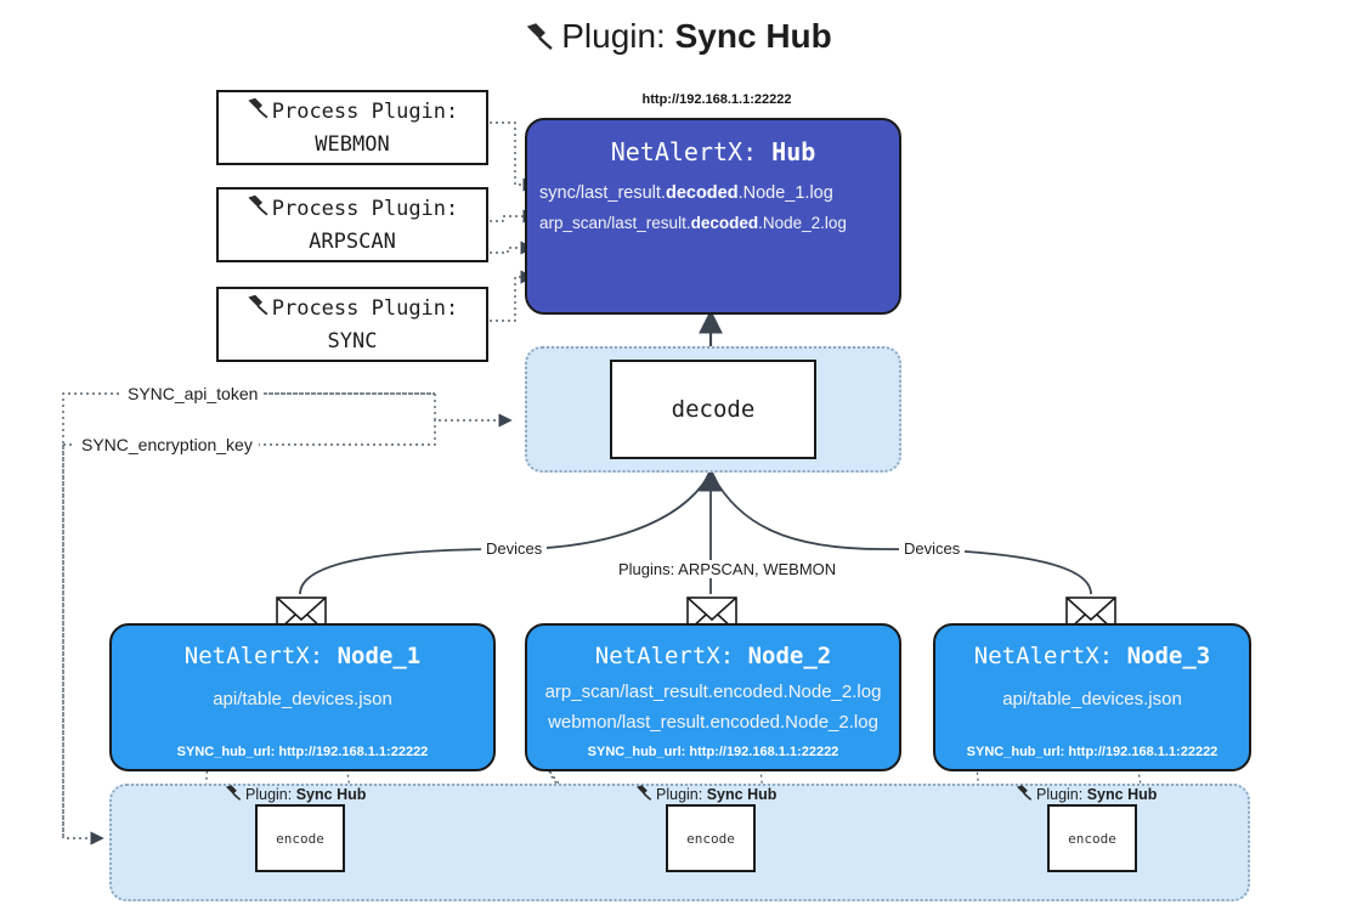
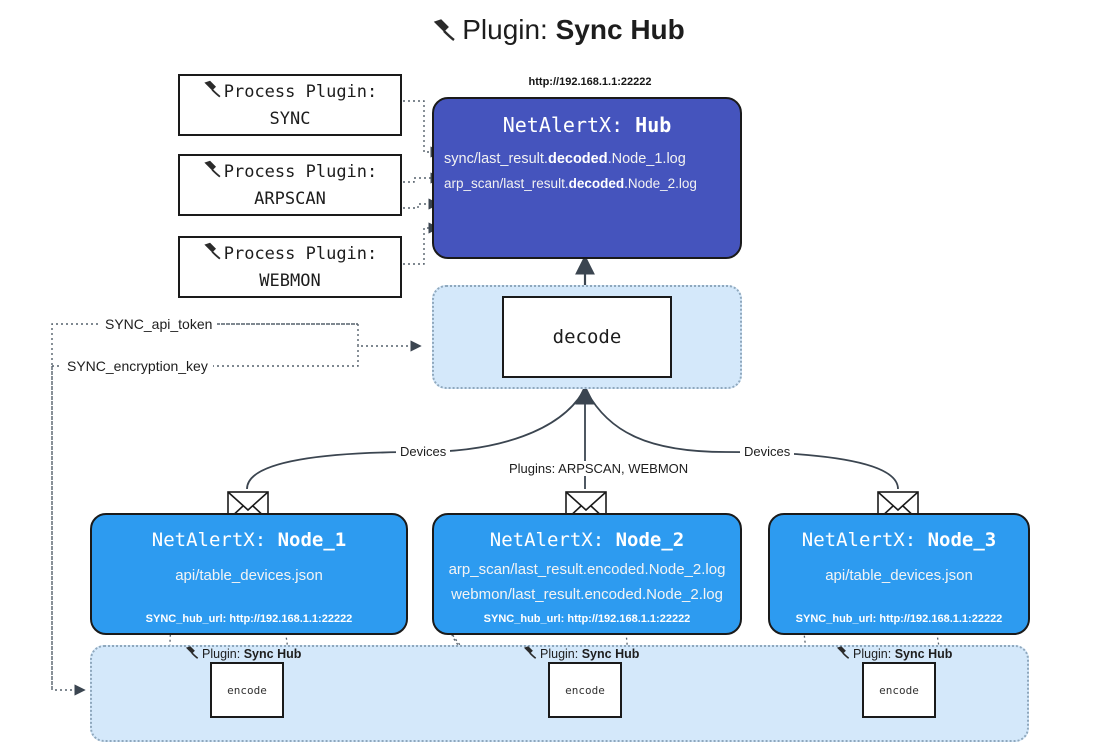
  Plugin: Sync Hub
  Process Plugin:
- WEBMON
+ SYNC
  Process Plugin:
  ARPSCAN
  Process Plugin:
- SYNC
+ WEBMON
  http://192.168.1.1:22222
  NetAlertX: Hub
  sync/last_result.decoded.Node_1.log
  arp_scan/last_result.decoded.Node_2.log
  decode
  SYNC_api_token
  SYNC_encryption_key
  Devices
  Devices
  Plugins: ARPSCAN, WEBMON
  NetAlertX: Node_1
  api/table_devices.json
  SYNC_hub_url: http://192.168.1.1:22222
  NetAlertX: Node_2
  arp_scan/last_result.encoded.Node_2.log
  webmon/last_result.encoded.Node_2.log
  SYNC_hub_url: http://192.168.1.1:22222
  NetAlertX: Node_3
  api/table_devices.json
  SYNC_hub_url: http://192.168.1.1:22222
  Plugin:
  Sync Hub
  encode
  Plugin:
  Sync Hub
  encode
  Plugin:
  Sync Hub
  encode
